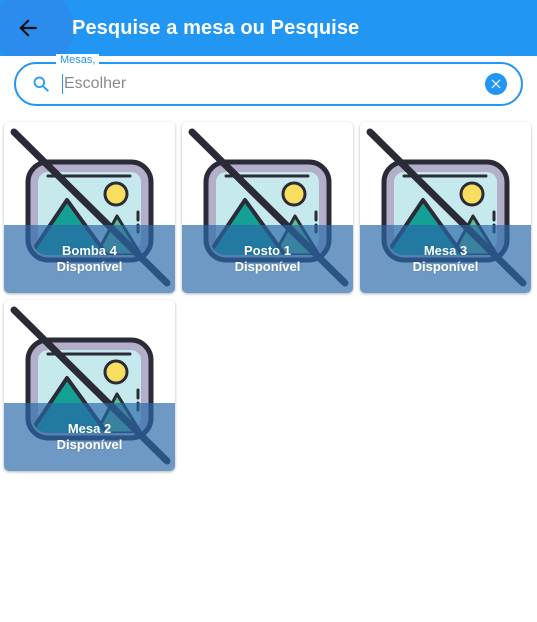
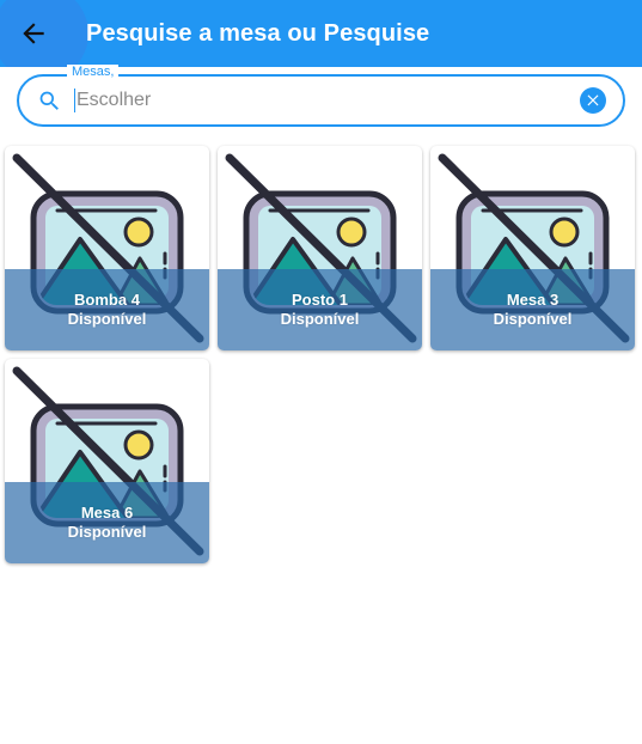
  Pesquise a mesa ou Pesquise
  Escolher
  Mesas,
  Bomba 4
  Disponível
  Posto 1
  Disponível
  Mesa 3
  Disponível
- Mesa 2
+ Mesa 6
  Disponível
